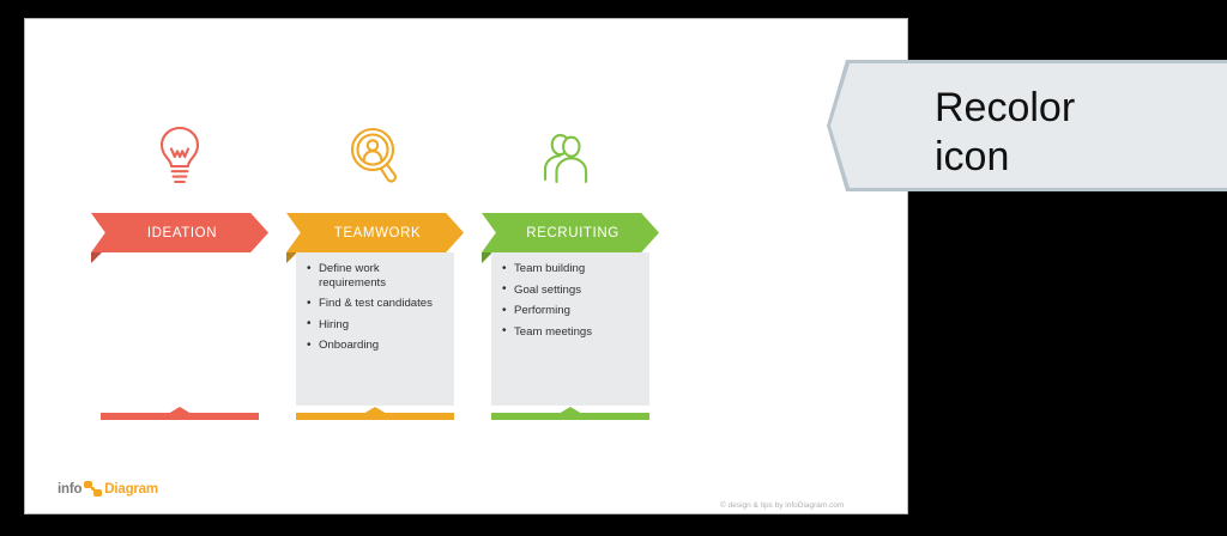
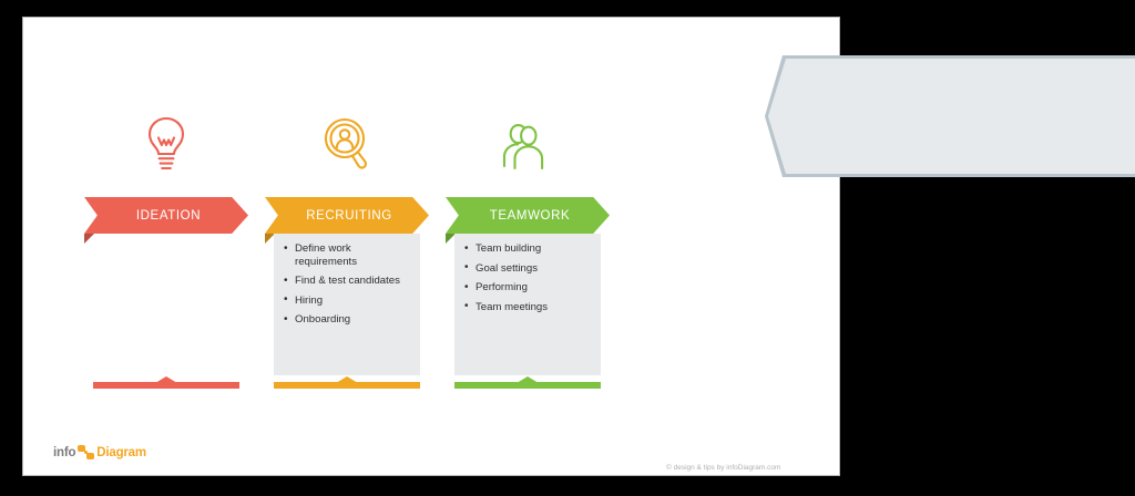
  IDEATION
- TEAMWORK
+ RECRUITING
  Define work requirements
  Find & test candidates
  Hiring
  Onboarding
- RECRUITING
+ TEAMWORK
  Team building
  Goal settings
  Performing
  Team meetings
  info
  Diagram
- Recolor
- icon
